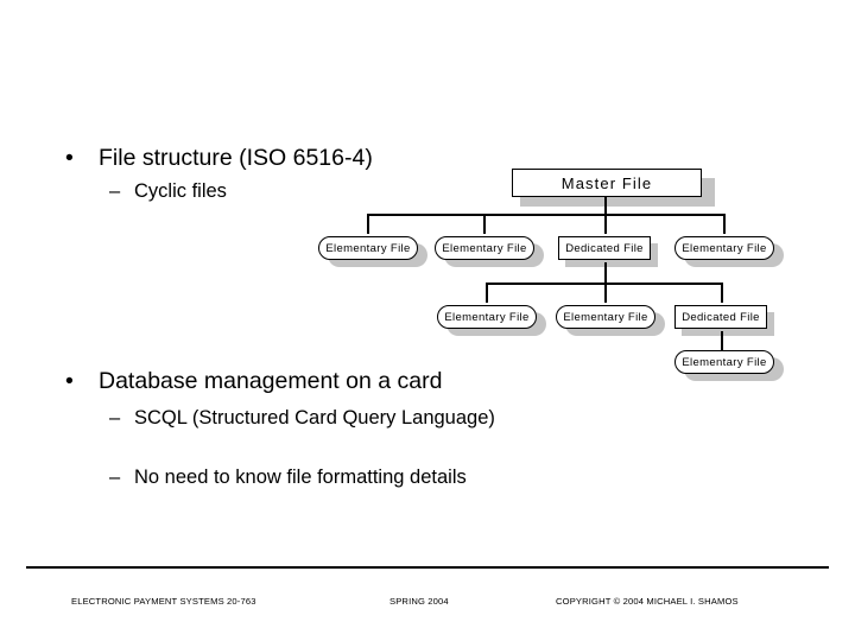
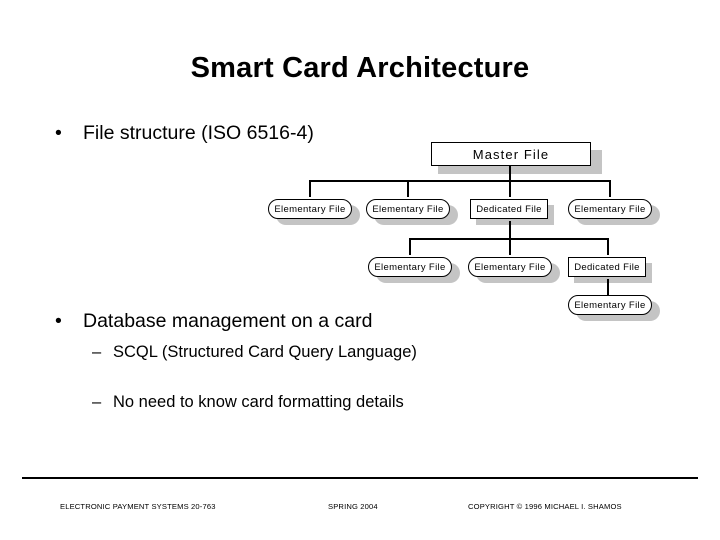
+ Smart Card Architecture
  • File structure (ISO 6516-4)
- – Cyclic files
  • Database management on a card
  – SCQL (Structured Card Query Language)
- – No need to know file formatting details
+ – No need to know card formatting details
  Master File
  Elementary File
  Elementary File
  Dedicated File
  Elementary File
  Elementary File
  Elementary File
  Dedicated File
  Elementary File
  ELECTRONIC PAYMENT SYSTEMS 20-763
  SPRING 2004
- COPYRIGHT © 2004 MICHAEL I. SHAMOS
+ COPYRIGHT © 1996 MICHAEL I. SHAMOS
